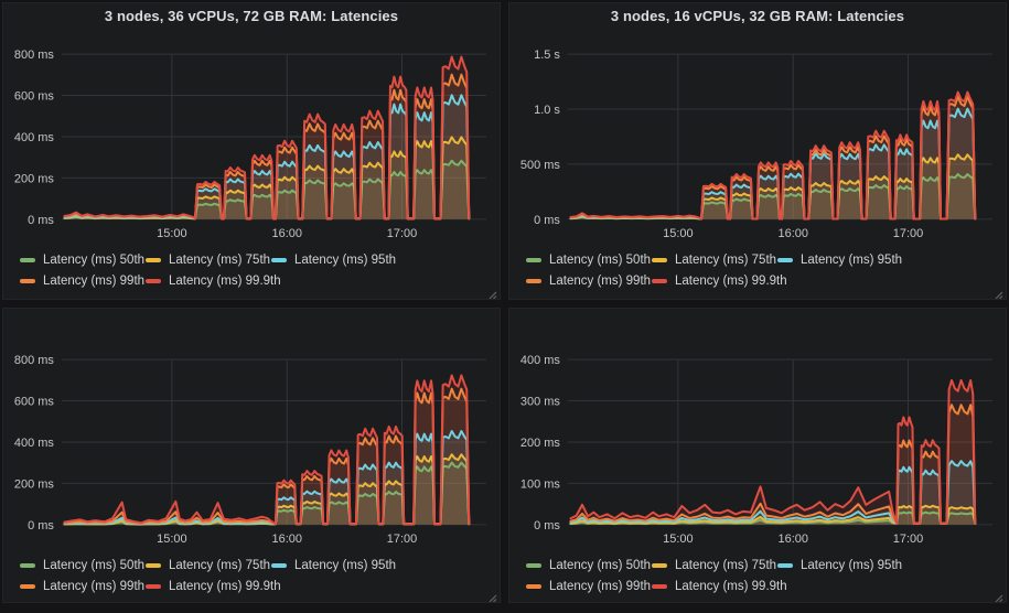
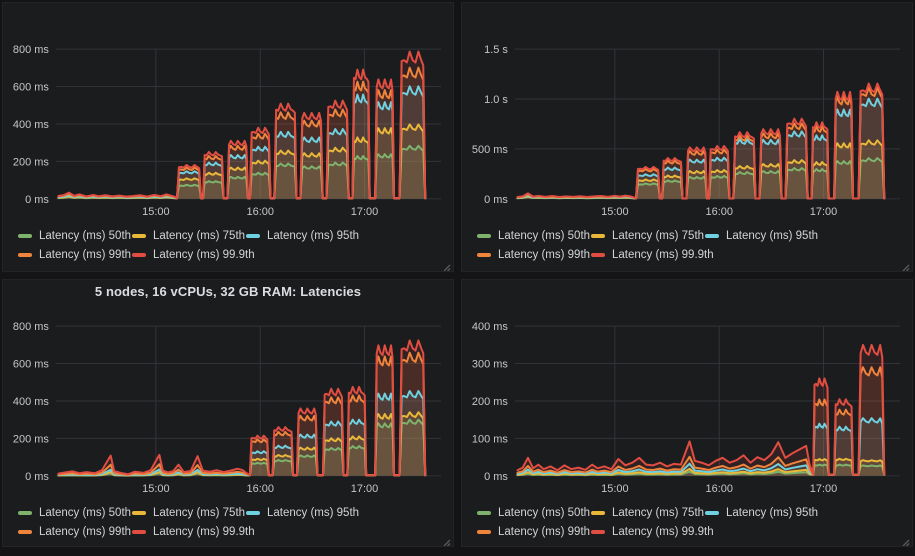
- 3 nodes, 36 vCPUs, 72 GB RAM: Latencies
  0 ms
  200 ms
  400 ms
  600 ms
  800 ms
  15:00
  16:00
  17:00
  Latency (ms) 50th
  Latency (ms) 75th
  Latency (ms) 95th
  Latency (ms) 99th
  Latency (ms) 99.9th
- 3 nodes, 16 vCPUs, 32 GB RAM: Latencies
  0 ms
  500 ms
  1.0 s
  1.5 s
  15:00
  16:00
  17:00
  Latency (ms) 50th
  Latency (ms) 75th
  Latency (ms) 95th
  Latency (ms) 99th
  Latency (ms) 99.9th
+ 5 nodes, 16 vCPUs, 32 GB RAM: Latencies
  0 ms
  200 ms
  400 ms
  600 ms
  800 ms
  15:00
  16:00
  17:00
  Latency (ms) 50th
  Latency (ms) 75th
  Latency (ms) 95th
  Latency (ms) 99th
  Latency (ms) 99.9th
  0 ms
  100 ms
  200 ms
  300 ms
  400 ms
  15:00
  16:00
  17:00
  Latency (ms) 50th
  Latency (ms) 75th
  Latency (ms) 95th
  Latency (ms) 99th
  Latency (ms) 99.9th
